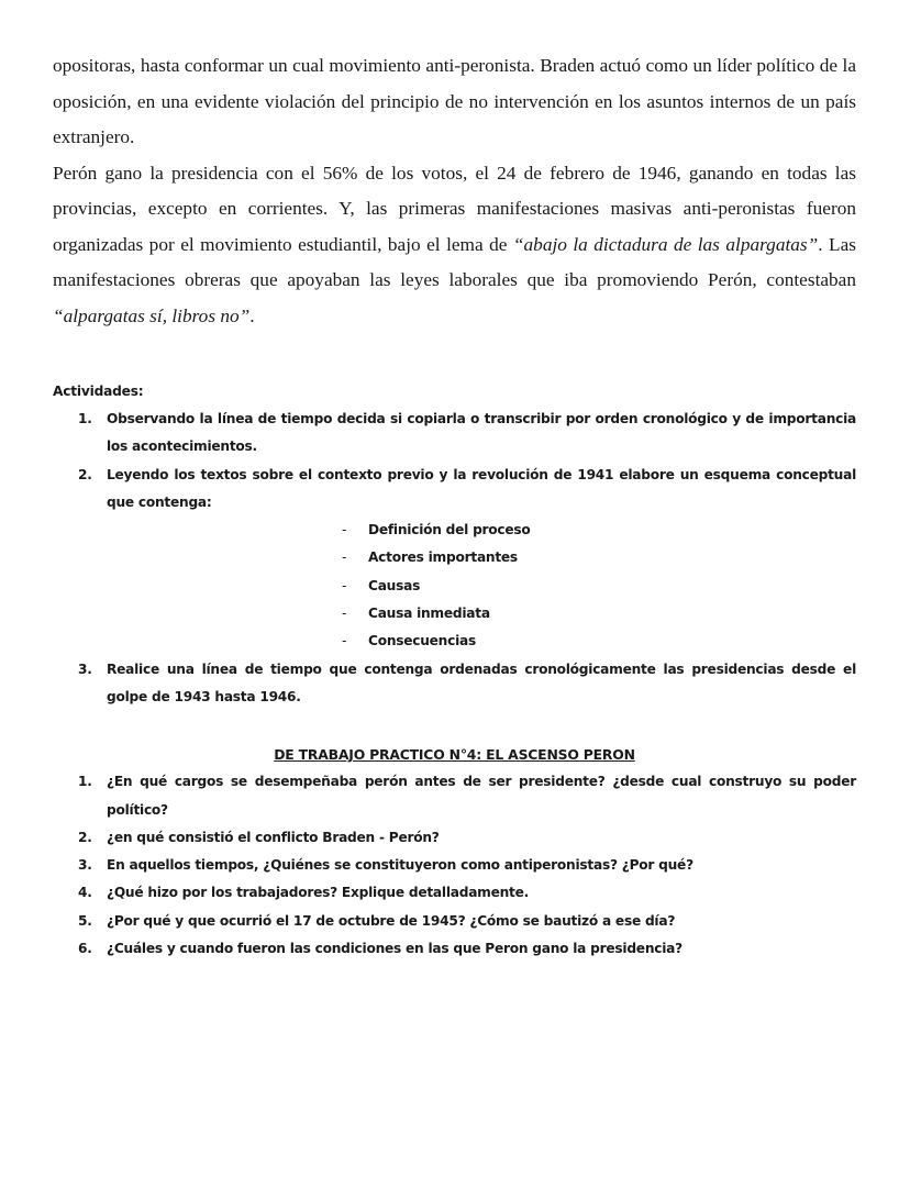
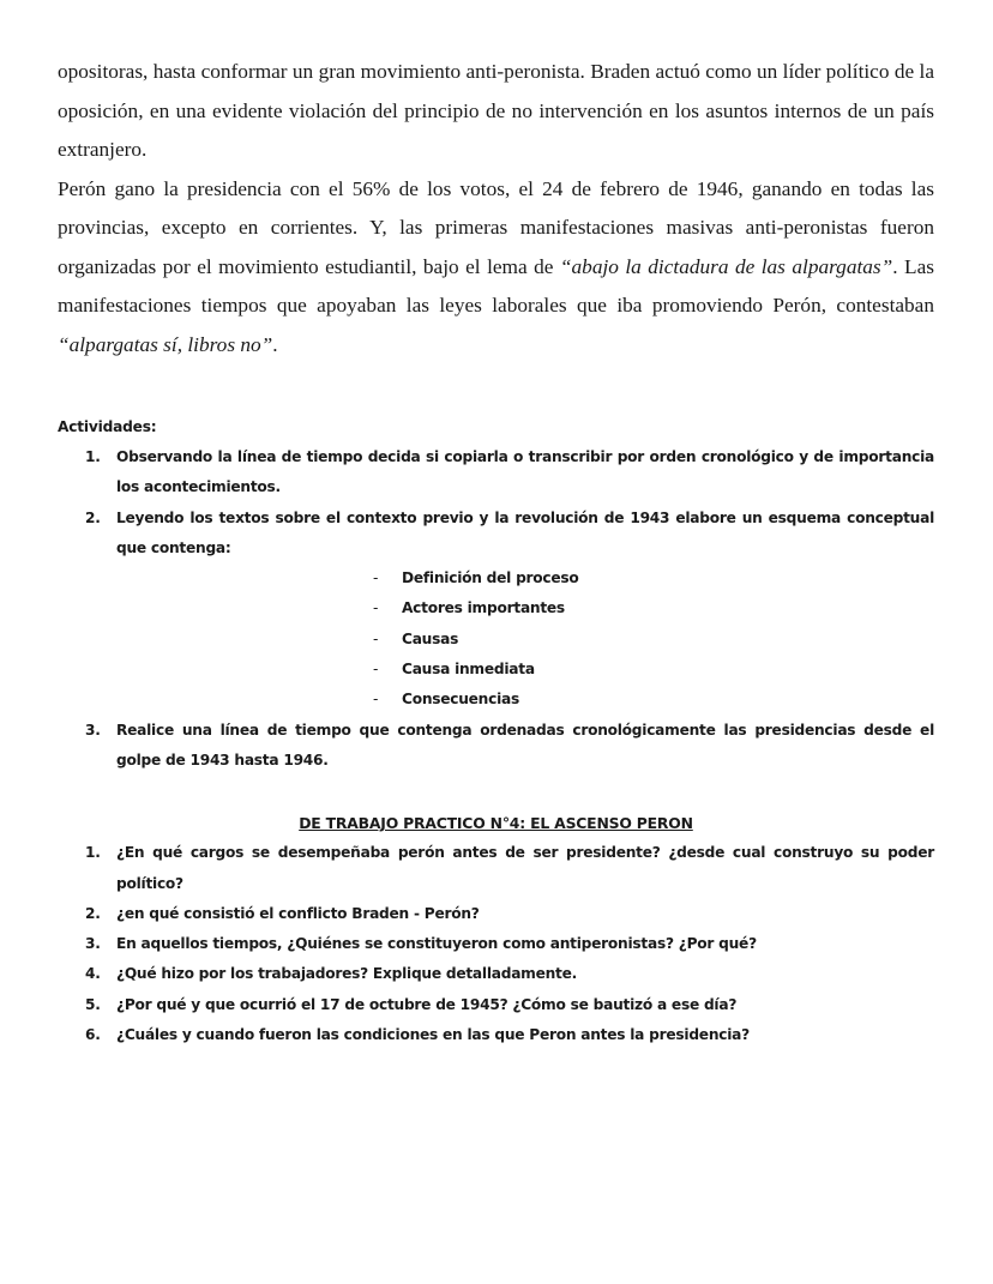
- opositoras, hasta conformar un cual movimiento anti-peronista. Braden actuó como un líder político de la oposición, en una evidente violación del principio de no intervención en los asuntos internos de un país extranjero.
+ opositoras, hasta conformar un gran movimiento anti-peronista. Braden actuó como un líder político de la oposición, en una evidente violación del principio de no intervención en los asuntos internos de un país extranjero.
- Perón gano la presidencia con el 56% de los votos, el 24 de febrero de 1946, ganando en todas las provincias, excepto en corrientes. Y, las primeras manifestaciones masivas anti-peronistas fueron organizadas por el movimiento estudiantil, bajo el lema de “abajo la dictadura de las alpargatas”. Las manifestaciones obreras que apoyaban las leyes laborales que iba promoviendo Perón, contestaban “alpargatas sí, libros no”.
+ Perón gano la presidencia con el 56% de los votos, el 24 de febrero de 1946, ganando en todas las provincias, excepto en corrientes. Y, las primeras manifestaciones masivas anti-peronistas fueron organizadas por el movimiento estudiantil, bajo el lema de “abajo la dictadura de las alpargatas”. Las manifestaciones tiempos que apoyaban las leyes laborales que iba promoviendo Perón, contestaban “alpargatas sí, libros no”.
  Actividades:
  1.
  Observando la línea de tiempo decida si copiarla o transcribir por orden cronológico y de importancia los acontecimientos.
  2.
- Leyendo los textos sobre el contexto previo y la revolución de 1941 elabore un esquema conceptual que contenga:
+ Leyendo los textos sobre el contexto previo y la revolución de 1943 elabore un esquema conceptual que contenga:
  -
  Definición del proceso
  -
  Actores importantes
  -
  Causas
  -
  Causa inmediata
  -
  Consecuencias
  3.
  Realice una línea de tiempo que contenga ordenadas cronológicamente las presidencias desde el golpe de 1943 hasta 1946.
  DE TRABAJO PRACTICO N°4: EL ASCENSO PERON
  1.
  ¿En qué cargos se desempeñaba perón antes de ser presidente? ¿desde cual construyo su poder político?
  2.
  ¿en qué consistió el conflicto Braden - Perón?
  3.
  En aquellos tiempos, ¿Quiénes se constituyeron como antiperonistas? ¿Por qué?
  4.
  ¿Qué hizo por los trabajadores? Explique detalladamente.
  5.
  ¿Por qué y que ocurrió el 17 de octubre de 1945? ¿Cómo se bautizó a ese día?
  6.
- ¿Cuáles y cuando fueron las condiciones en las que Peron gano la presidencia?
+ ¿Cuáles y cuando fueron las condiciones en las que Peron antes la presidencia?
